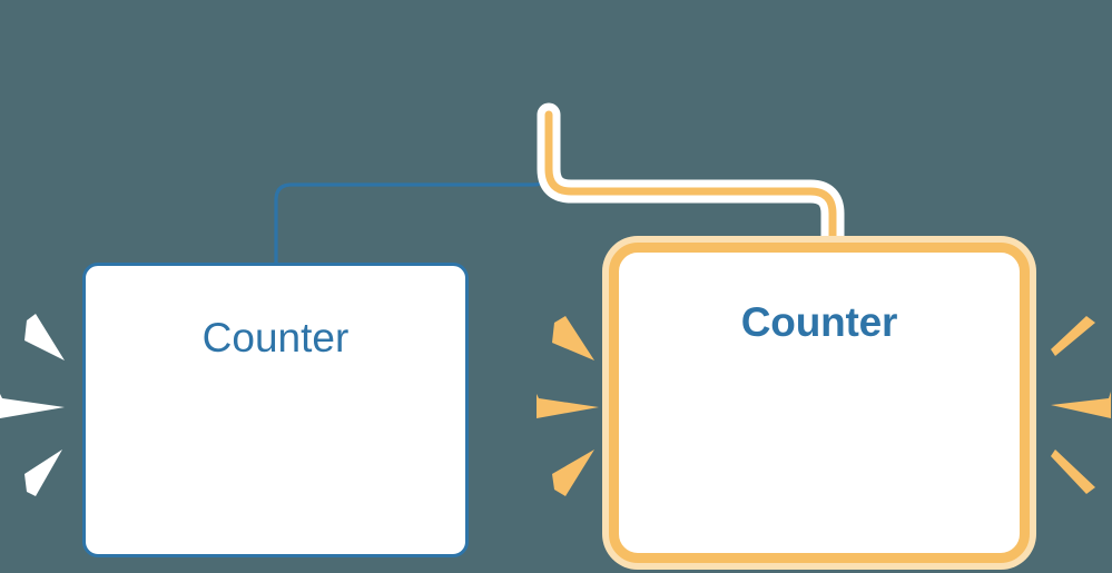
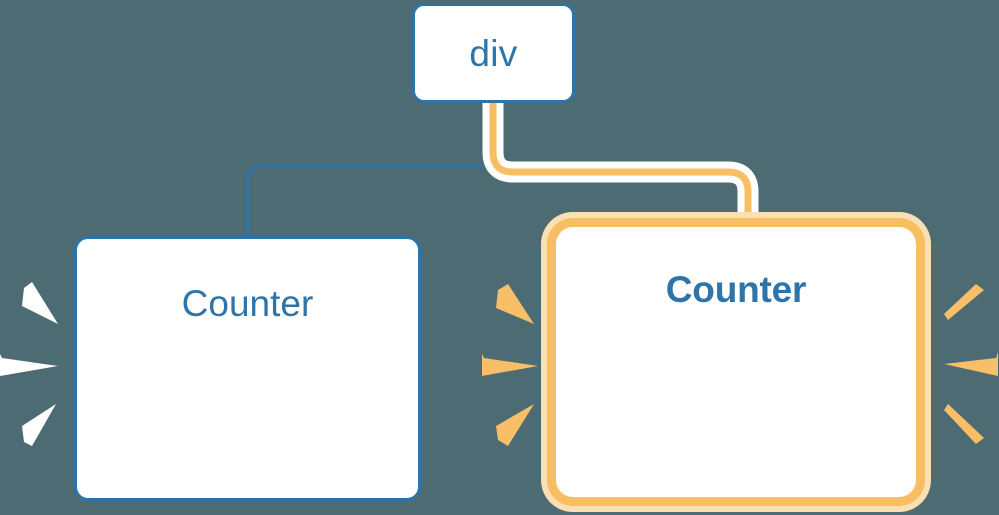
+ div
  Counter
  Counter
